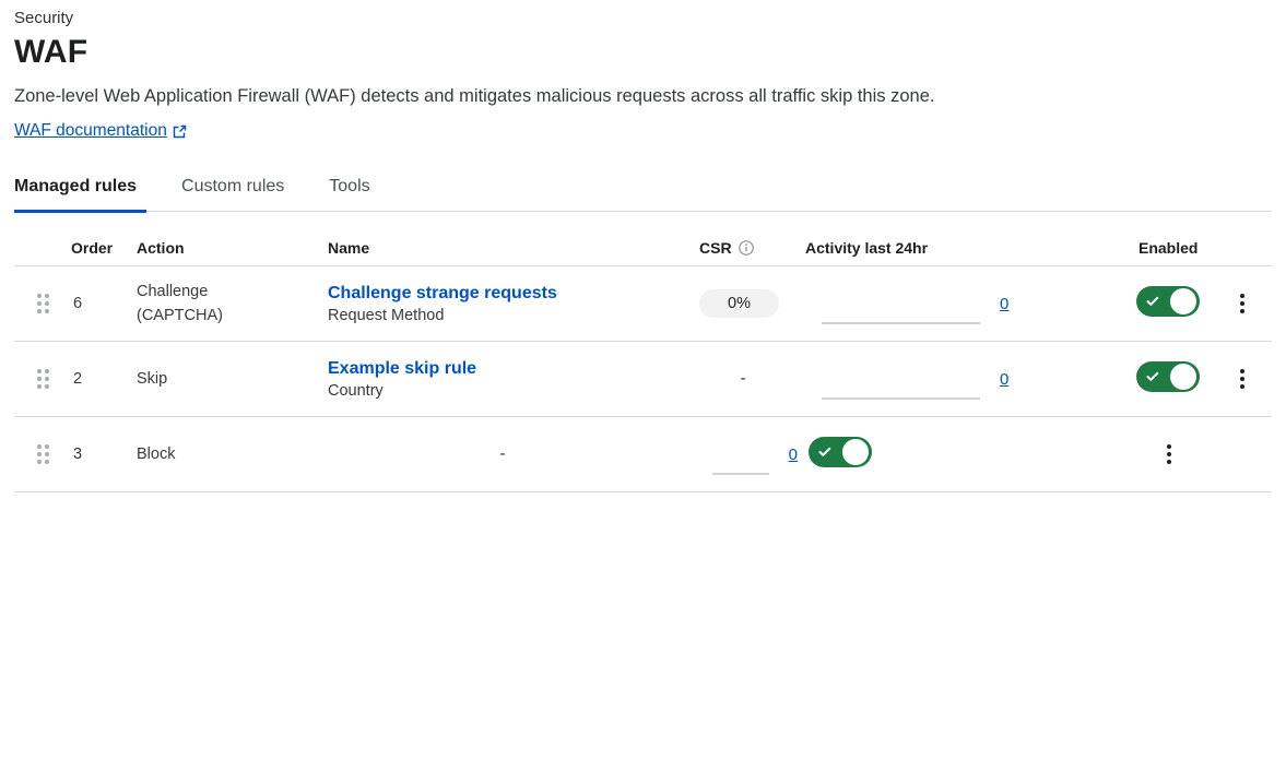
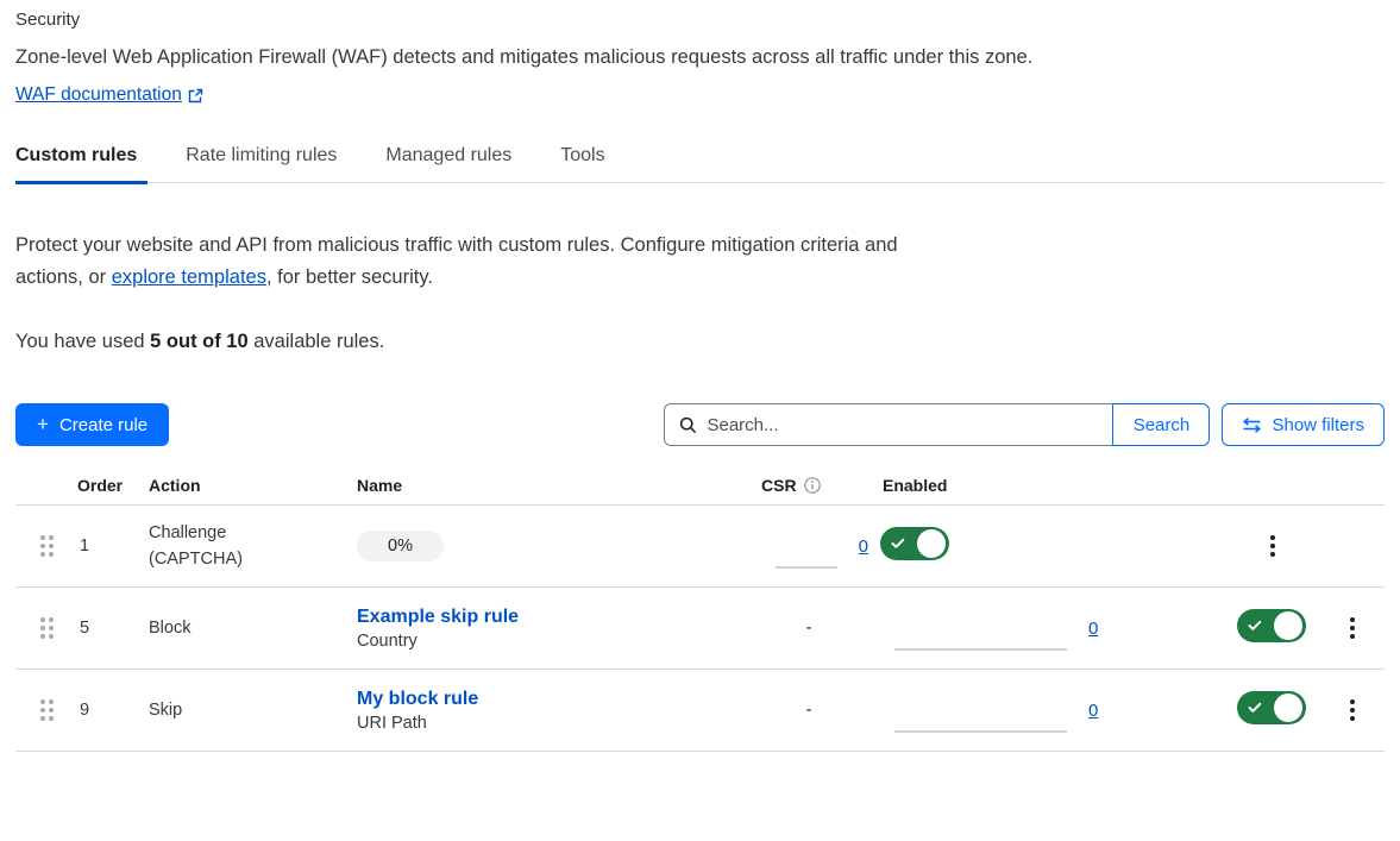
  Security
- WAF
- Zone-level Web Application Firewall (WAF) detects and mitigates malicious requests across all traffic skip this zone.
+ Zone-level Web Application Firewall (WAF) detects and mitigates malicious requests across all traffic under this zone.
  WAF documentation
- Managed rules
+ Custom rules
+ Rate limiting rules
- Custom rules
+ Managed rules
  Tools
+ Protect your website and API from malicious traffic with custom rules. Configure mitigation criteria and actions, or explore templates, for better security.
+ You have used 5 out of 10 available rules.
+ +
+ Create rule
+ Search...
+ Search
+ Show filters
  Order
  Action
  Name
  CSR
- Activity last 24hr
  Enabled
- 6
+ 1
  Challenge
  (CAPTCHA)
- Challenge strange requests
- Request Method
  0%
  0
- 2
+ 5
- Skip
+ Block
  Example skip rule
  Country
  -
  0
- 3
+ 9
- Block
+ Skip
+ My block rule
+ URI Path
  -
  0
